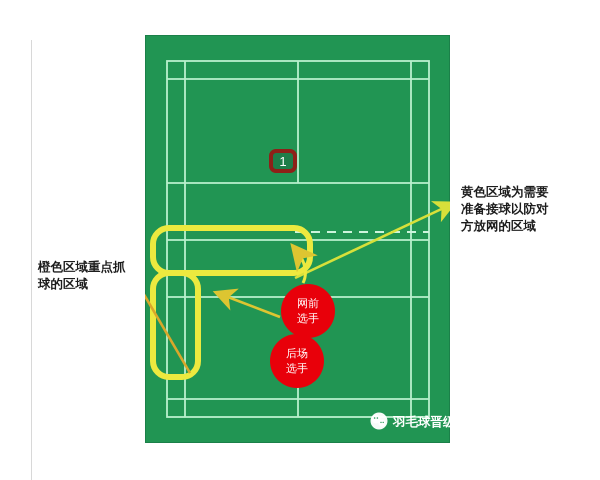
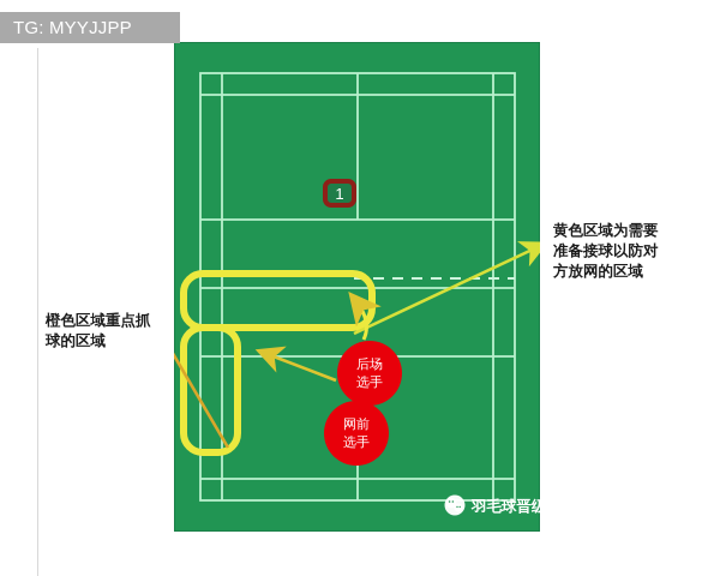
  1
- 网前
+ 后场
  选手
- 后场
+ 网前
  选手
  黄色区域为需要
  准备接球以防对
  方放网的区域
  橙色区域重点抓
  球的区域
+ TG: MYYJJPP
